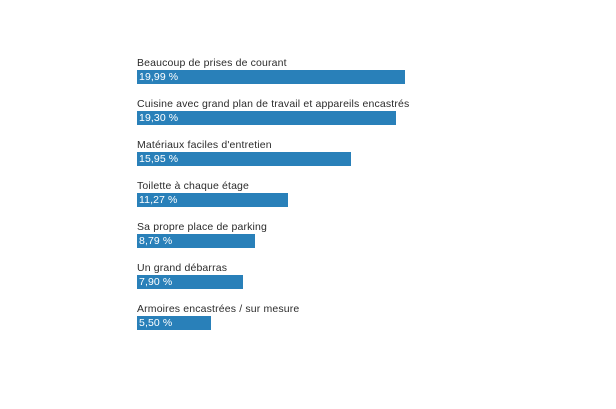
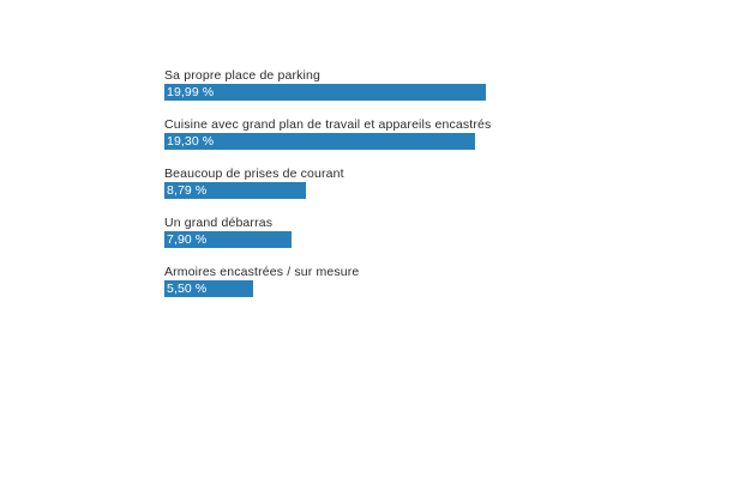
- Beaucoup de prises de courant
+ Sa propre place de parking
  19,99 %
  Cuisine avec grand plan de travail et appareils encastrés
  19,30 %
- Matériaux faciles d'entretien
- 15,95 %
- Toilette à chaque étage
- 11,27 %
- Sa propre place de parking
+ Beaucoup de prises de courant
  8,79 %
  Un grand débarras
  7,90 %
  Armoires encastrées / sur mesure
  5,50 %
